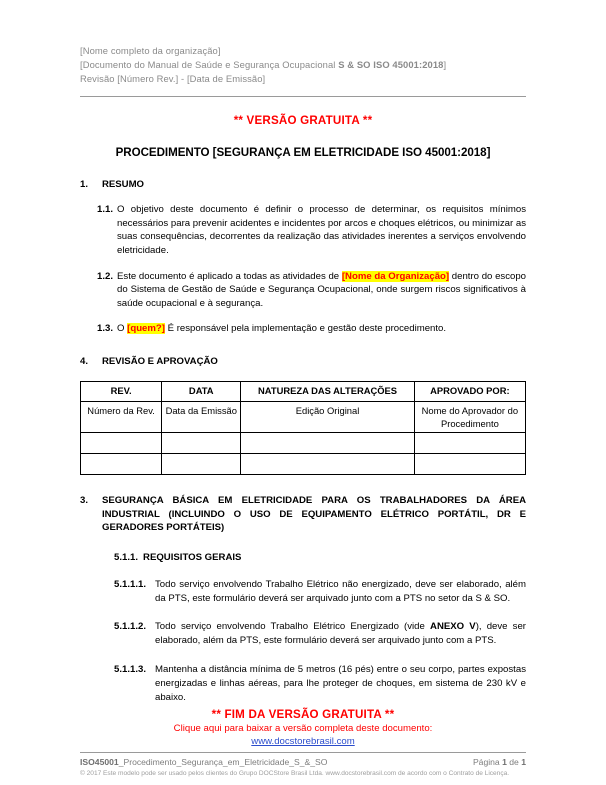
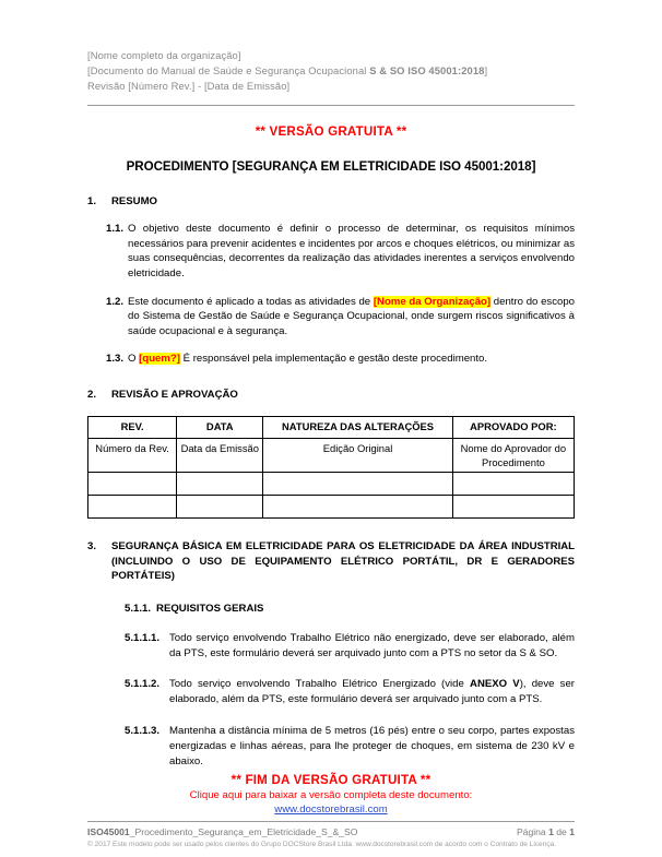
  [Nome completo da organização]
  [Documento do Manual de Saúde e Segurança Ocupacional S & SO ISO 45001:2018]
  Revisão [Número Rev.] - [Data de Emissão]
  ** VERSÃO GRATUITA **
  PROCEDIMENTO [SEGURANÇA EM ELETRICIDADE ISO 45001:2018]
  1.
  RESUMO
  1.1.
  O objetivo deste documento é definir o processo de determinar, os requisitos mínimos necessários para prevenir acidentes e incidentes por arcos e choques elétricos, ou minimizar as suas consequências, decorrentes da realização das atividades inerentes a serviços envolvendo eletricidade.
  1.2.
  Este documento é aplicado a todas as atividades de [Nome da Organização] dentro do escopo do Sistema de Gestão de Saúde e Segurança Ocupacional, onde surgem riscos significativos à saúde ocupacional e à segurança.
  1.3.
  O [quem?] É responsável pela implementação e gestão deste procedimento.
- 4.
+ 2.
  REVISÃO E APROVAÇÃO
  REV.	DATA	NATUREZA DAS ALTERAÇÕES	APROVADO POR:
  Número da Rev.	Data da Emissão	Edição Original	Nome do Aprovador do Procedimento
  3.
- SEGURANÇA BÁSICA EM ELETRICIDADE PARA OS TRABALHADORES DA ÁREA INDUSTRIAL (INCLUINDO O USO DE EQUIPAMENTO ELÉTRICO PORTÁTIL, DR E GERADORES PORTÁTEIS)
+ SEGURANÇA BÁSICA EM ELETRICIDADE PARA OS ELETRICIDADE DA ÁREA INDUSTRIAL (INCLUINDO O USO DE EQUIPAMENTO ELÉTRICO PORTÁTIL, DR E GERADORES PORTÁTEIS)
  5.1.1. REQUISITOS GERAIS
  5.1.1.1.
  Todo serviço envolvendo Trabalho Elétrico não energizado, deve ser elaborado, além da PTS, este formulário deverá ser arquivado junto com a PTS no setor da S & SO.
  5.1.1.2.
  Todo serviço envolvendo Trabalho Elétrico Energizado (vide ANEXO V), deve ser elaborado, além da PTS, este formulário deverá ser arquivado junto com a PTS.
  5.1.1.3.
  Mantenha a distância mínima de 5 metros (16 pés) entre o seu corpo, partes expostas energizadas e linhas aéreas, para lhe proteger de choques, em sistema de 230 kV e abaixo.
  ** FIM DA VERSÃO GRATUITA **
  Clique aqui para baixar a versão completa deste documento:
  www.docstorebrasil.com
  ISO45001_Procedimento_Segurança_em_Eletricidade_S_&_SO
  Página 1 de 1
